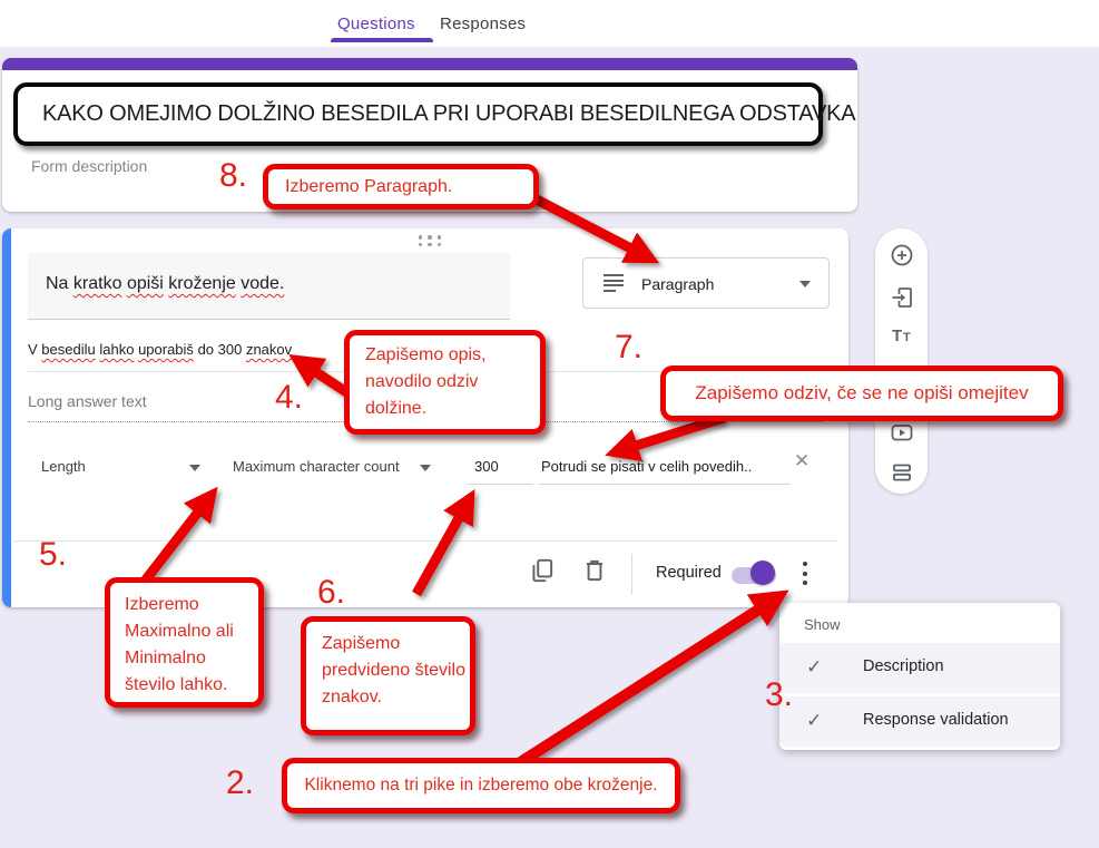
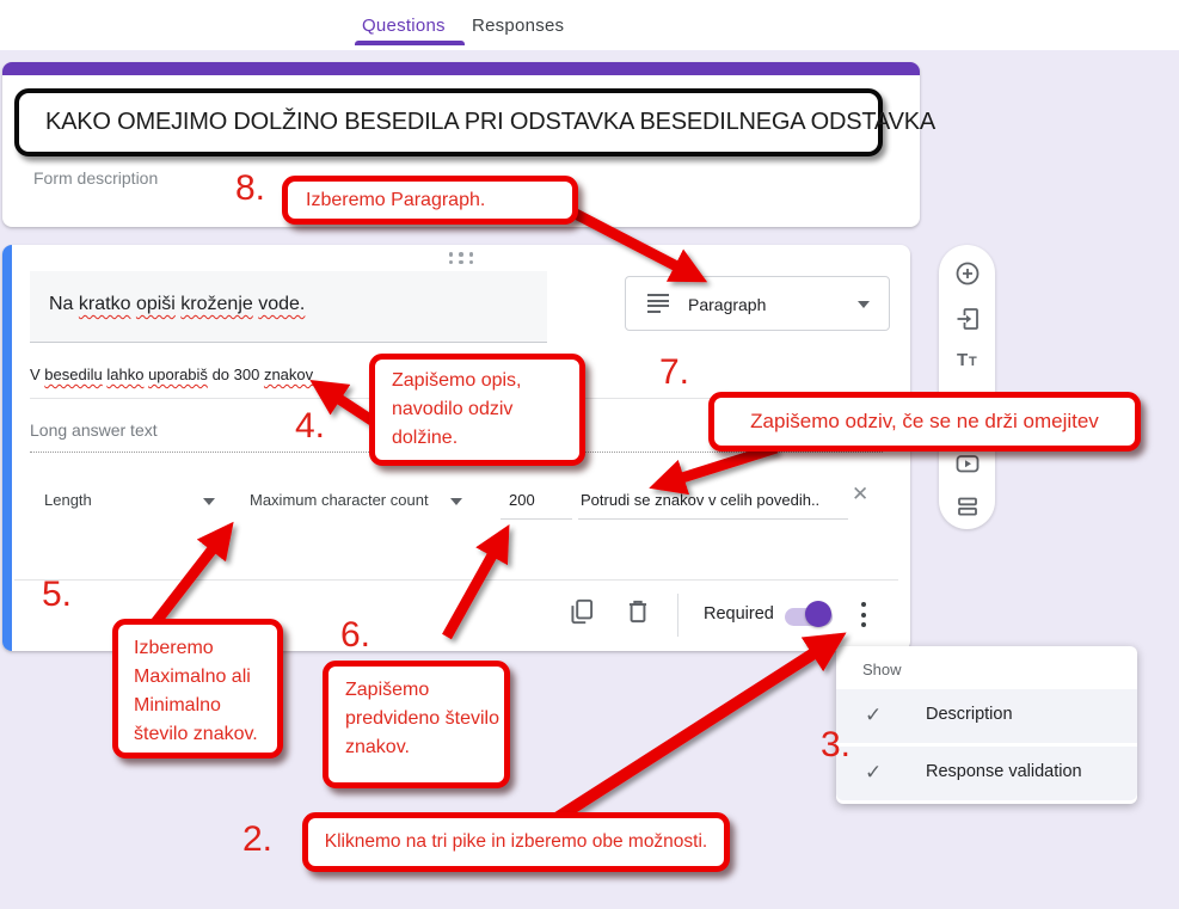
  Questions
  Responses
- KAKO OMEJIMO DOLŽINO BESEDILA PRI UPORABI BESEDILNEGA ODSTAVKA
+ KAKO OMEJIMO DOLŽINO BESEDILA PRI ODSTAVKA BESEDILNEGA ODSTAVKA
  Form description
  Na kratko opiši kroženje vode.
  Paragraph
  V besedilu lahko uporabiš do 300 znakov
  Long answer text
  Length
  Maximum character count
- 300
+ 200
- Potrudi se pisati v celih povedih..
+ Potrudi se znakov v celih povedih..
  ✕
  Required
  Show
  ✓
  Description
  ✓
  Response validation
  T
  T
  8.
  2.
  3.
  4.
  5.
  6.
  7.
  Izberemo Paragraph.
  Zapišemo opis, navodilo odziv dolžine.
- Zapišemo odziv, če se ne opiši omejitev
+ Zapišemo odziv, če se ne drži omejitev
- Izberemo Maximalno ali Minimalno število lahko.
+ Izberemo Maximalno ali Minimalno število znakov.
  Zapišemo predvideno število znakov.
- Kliknemo na tri pike in izberemo obe kroženje.
+ Kliknemo na tri pike in izberemo obe možnosti.
